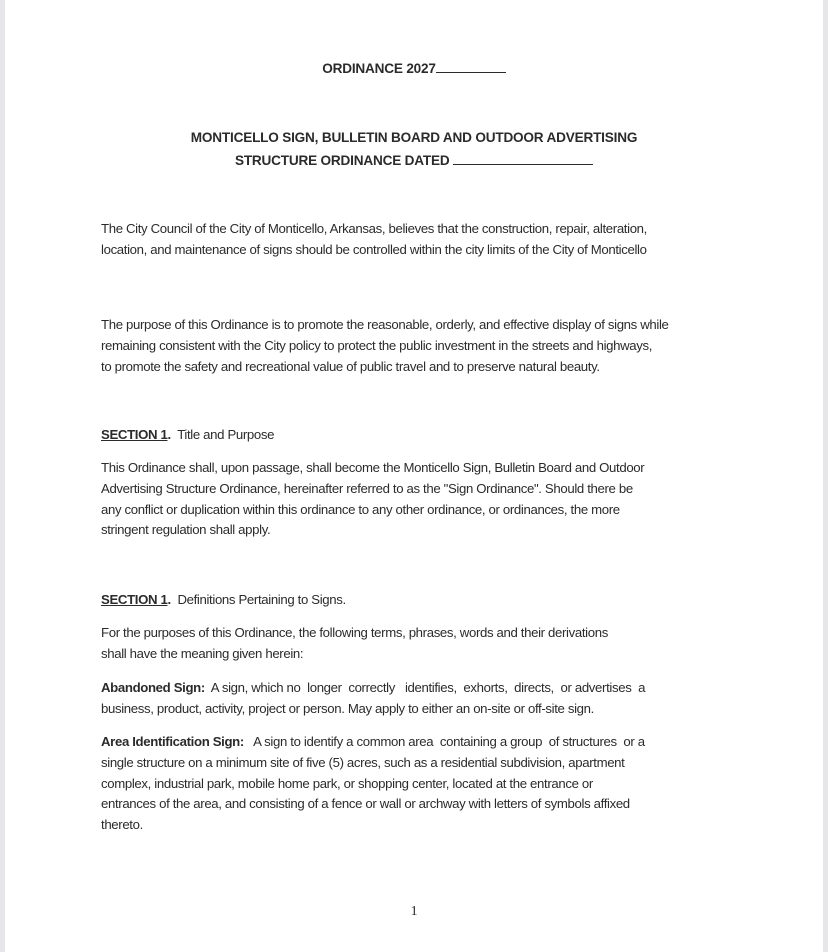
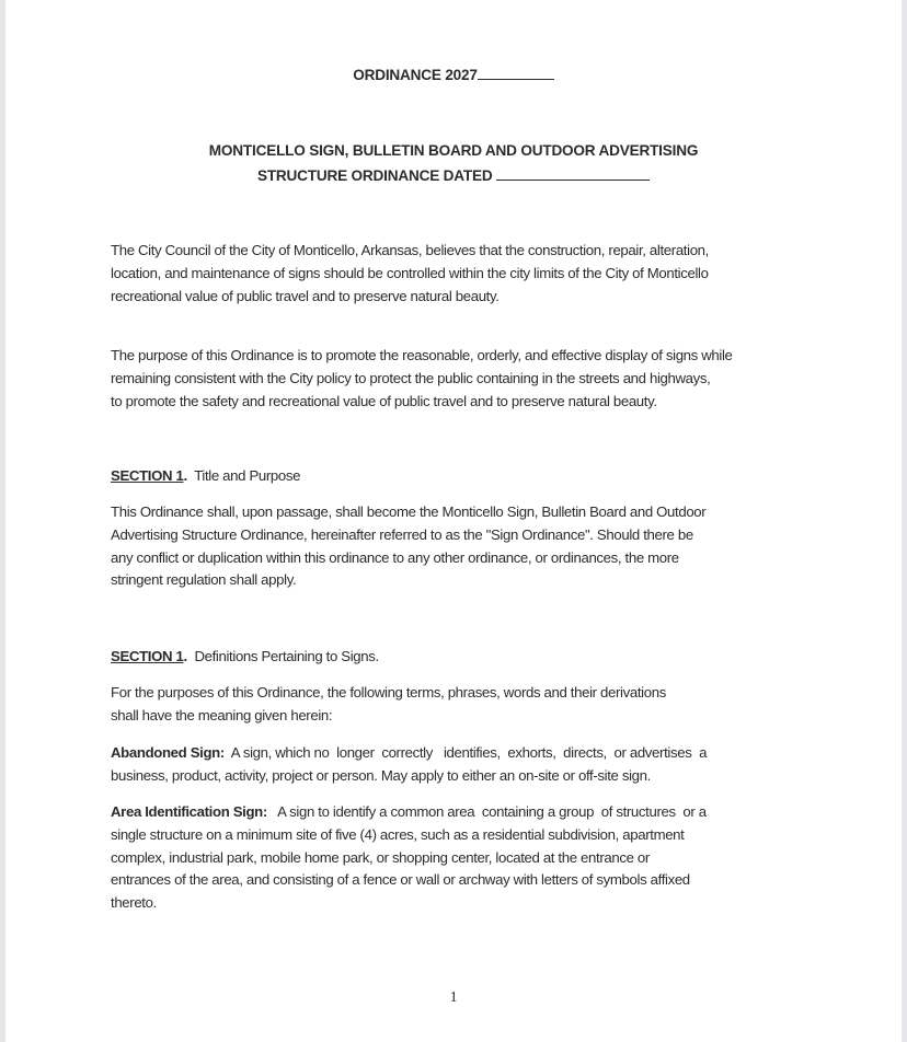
  ORDINANCE 2027
  MONTICELLO SIGN, BULLETIN BOARD AND OUTDOOR ADVERTISING
  STRUCTURE ORDINANCE DATED
  The City Council of the City of Monticello, Arkansas, believes that the construction, repair, alteration,
  location, and maintenance of signs should be controlled within the city limits of the City of Monticello
+ recreational value of public travel and to preserve natural beauty.
  The purpose of this Ordinance is to promote the reasonable, orderly, and effective display of signs while
- remaining consistent with the City policy to protect the public investment in the streets and highways,
+ remaining consistent with the City policy to protect the public containing in the streets and highways,
  to promote the safety and recreational value of public travel and to preserve natural beauty.
  SECTION 1. Title and Purpose
  This Ordinance shall, upon passage, shall become the Monticello Sign, Bulletin Board and Outdoor
  Advertising Structure Ordinance, hereinafter referred to as the "Sign Ordinance". Should there be
  any conflict or duplication within this ordinance to any other ordinance, or ordinances, the more
  stringent regulation shall apply.
  SECTION 1. Definitions Pertaining to Signs.
  For the purposes of this Ordinance, the following terms, phrases, words and their derivations
  shall have the meaning given herein:
  Abandoned Sign: A sign, which no longer correctly identifies, exhorts, directs, or advertises a
  business, product, activity, project or person. May apply to either an on-site or off-site sign.
  Area Identification Sign: A sign to identify a common area containing a group of structures or a
- single structure on a minimum site of five (5) acres, such as a residential subdivision, apartment
+ single structure on a minimum site of five (4) acres, such as a residential subdivision, apartment
  complex, industrial park, mobile home park, or shopping center, located at the entrance or
  entrances of the area, and consisting of a fence or wall or archway with letters of symbols affixed
  thereto.
  1
